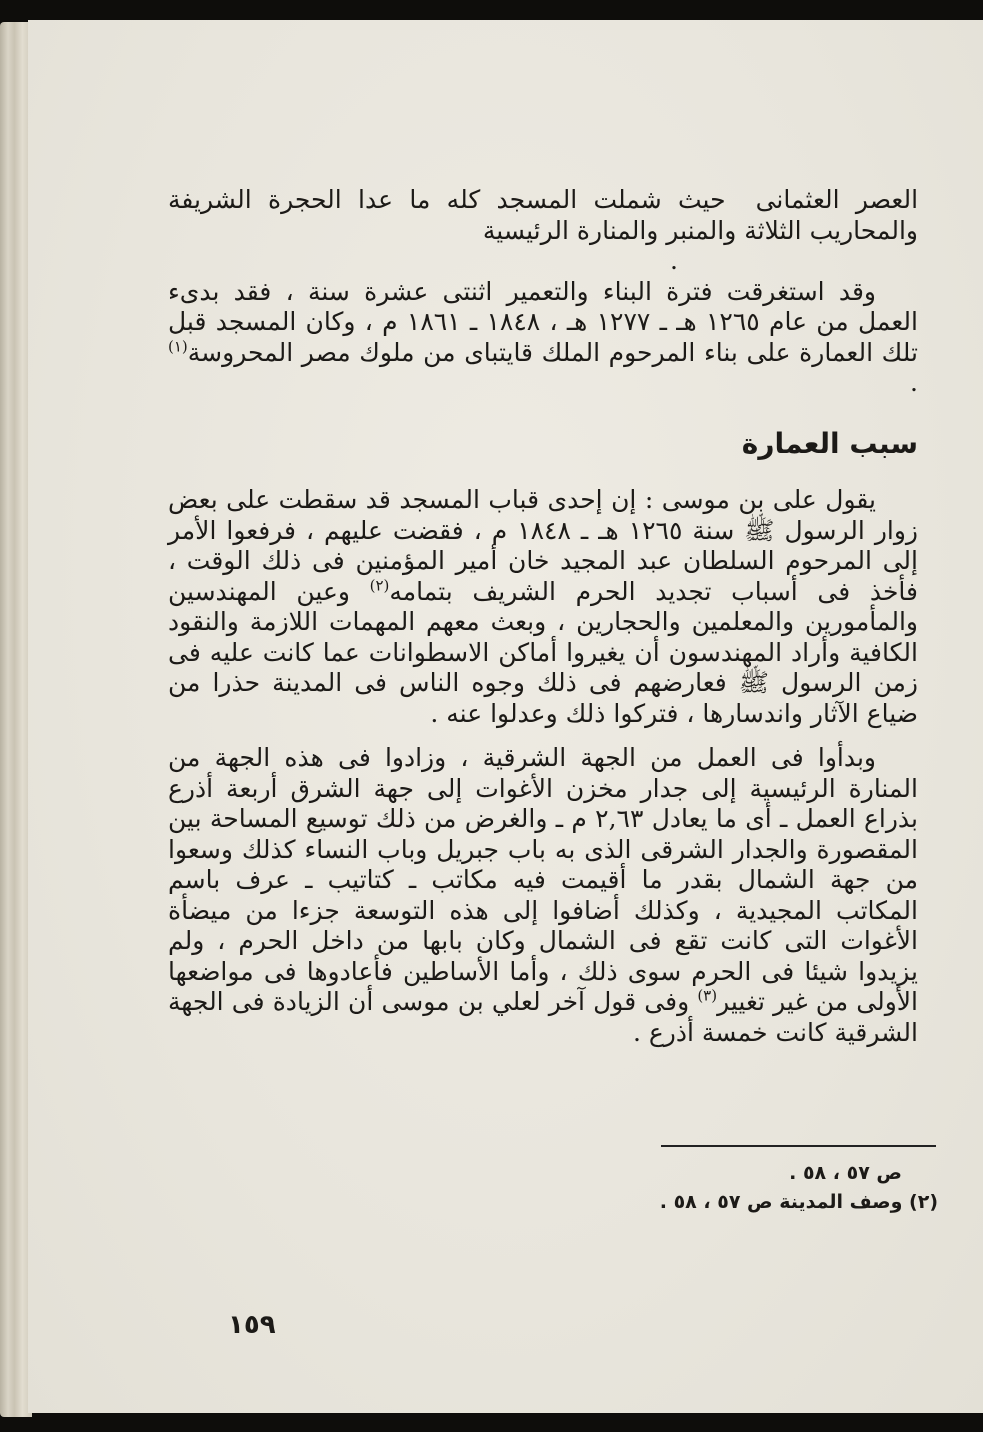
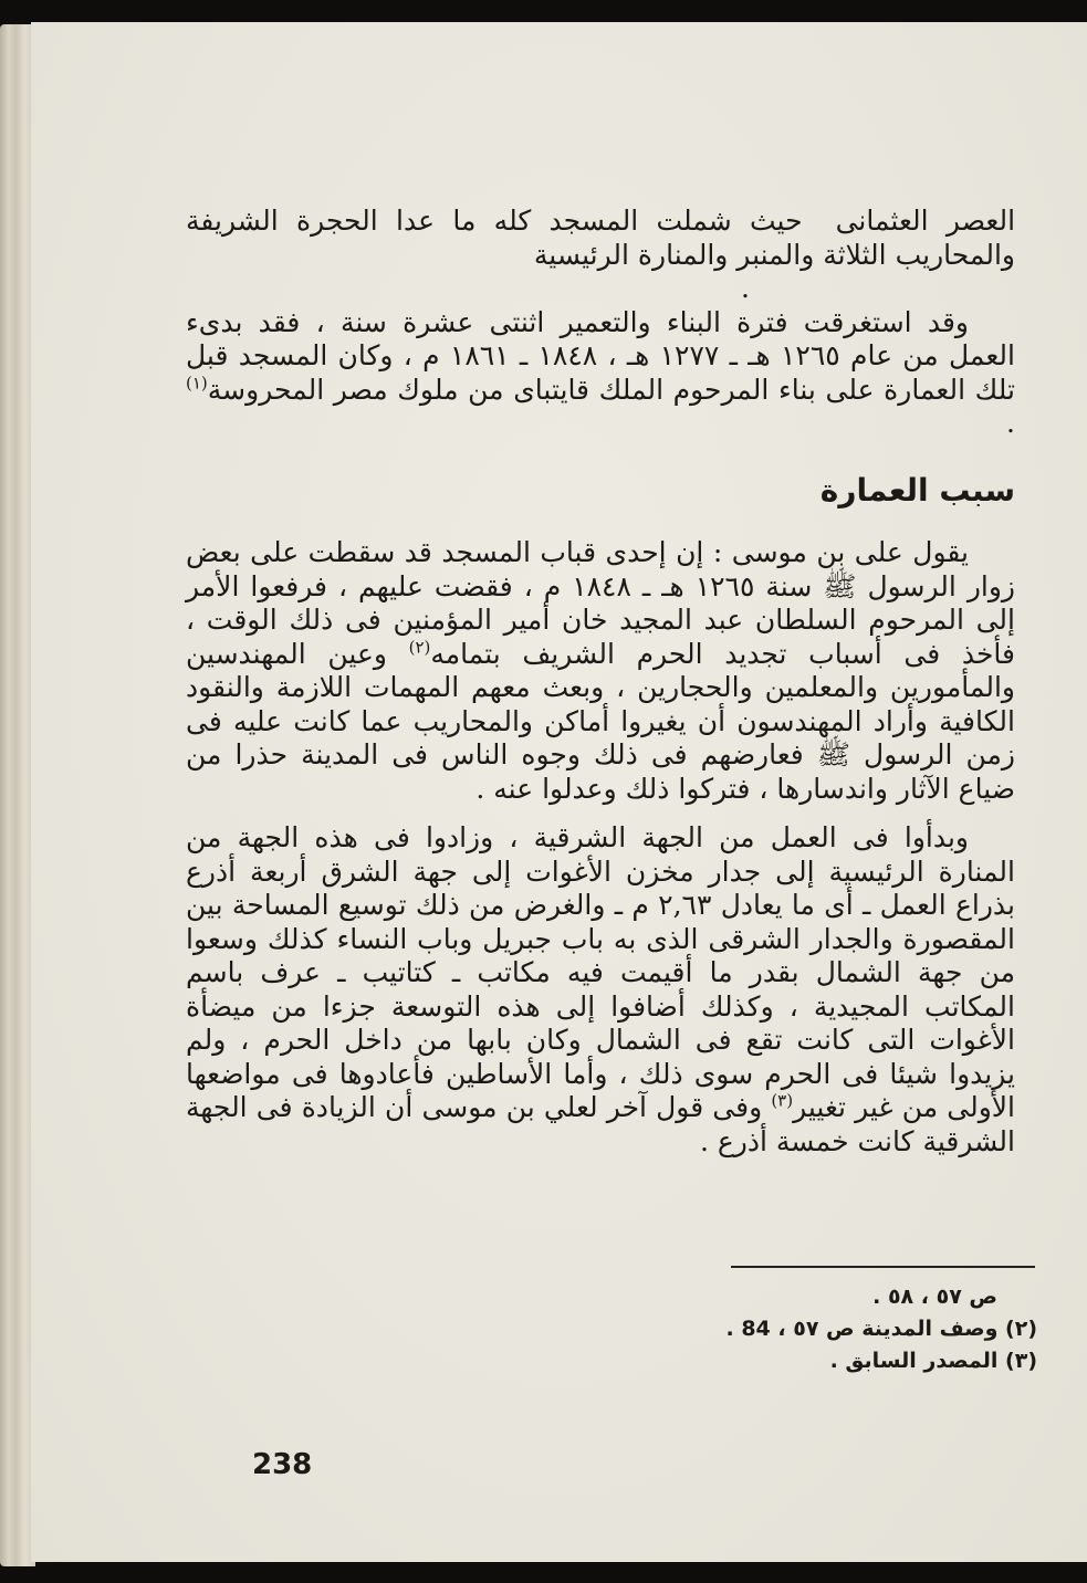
  العصر العثمانىحيث شملت المسجد كله ما عدا الحجرة الشريفة والمحاريب الثلاثة والمنبر والمنارة الرئيسية
  .
  وقد استغرقت فترة البناء والتعمير اثنتى عشرة سنة ، فقد بدىء العمل من عام ١٢٦٥ هـ ـ ١٢٧٧ هـ ، ١٨٤٨ ـ ١٨٦١ م ، وكان المسجد قبل تلك العمارة على بناء المرحوم الملك قايتباى من ملوك مصر المحروسة(١) .
  سبب العمارة
- يقول على بن موسى : إن إحدى قباب المسجد قد سقطت على بعض زوار الرسول ﷺ سنة ١٢٦٥ هـ ـ ١٨٤٨ م ، فقضت عليهم ، فرفعوا الأمر إلى المرحوم السلطان عبد المجيد خان أمير المؤمنين فى ذلك الوقت ، فأخذ فى أسباب تجديد الحرم الشريف بتمامه(٢) وعين المهندسين والمأمورين والمعلمين والحجارين ، وبعث معهم المهمات اللازمة والنقود الكافية وأراد المهندسون أن يغيروا أماكن الاسطوانات عما كانت عليه فى زمن الرسول ﷺ فعارضهم فى ذلك وجوه الناس فى المدينة حذرا من ضياع الآثار واندسارها ، فتركوا ذلك وعدلوا عنه .
+ يقول على بن موسى : إن إحدى قباب المسجد قد سقطت على بعض زوار الرسول ﷺ سنة ١٢٦٥ هـ ـ ١٨٤٨ م ، فقضت عليهم ، فرفعوا الأمر إلى المرحوم السلطان عبد المجيد خان أمير المؤمنين فى ذلك الوقت ، فأخذ فى أسباب تجديد الحرم الشريف بتمامه(٢) وعين المهندسين والمأمورين والمعلمين والحجارين ، وبعث معهم المهمات اللازمة والنقود الكافية وأراد المهندسون أن يغيروا أماكن والمحاريب عما كانت عليه فى زمن الرسول ﷺ فعارضهم فى ذلك وجوه الناس فى المدينة حذرا من ضياع الآثار واندسارها ، فتركوا ذلك وعدلوا عنه .
  وبدأوا فى العمل من الجهة الشرقية ، وزادوا فى هذه الجهة من المنارة الرئيسية إلى جدار مخزن الأغوات إلى جهة الشرق أربعة أذرع بذراع العمل ـ أى ما يعادل ٢,٦٣ م ـ والغرض من ذلك توسيع المساحة بين المقصورة والجدار الشرقى الذى به باب جبريل وباب النساء كذلك وسعوا من جهة الشمال بقدر ما أقيمت فيه مكاتب ـ كتاتيب ـ عرف باسم المكاتب المجيدية ، وكذلك أضافوا إلى هذه التوسعة جزءا من ميضأة الأغوات التى كانت تقع فى الشمال وكان بابها من داخل الحرم ، ولم يزيدوا شيئا فى الحرم سوى ذلك ، وأما الأساطين فأعادوها فى مواضعها الأولى من غير تغيير(٣) وفى قول آخر لعلي بن موسى أن الزيادة فى الجهة الشرقية كانت خمسة أذرع .
  ص ٥٧ ، ٥٨ .
- (٢) وصف المدينة ص ٥٧ ، ٥٨ .
+ (٢) وصف المدينة ص ٥٧ ، 84 .
+ (٣) المصدر السابق .
- ١٥٩
+ 238
